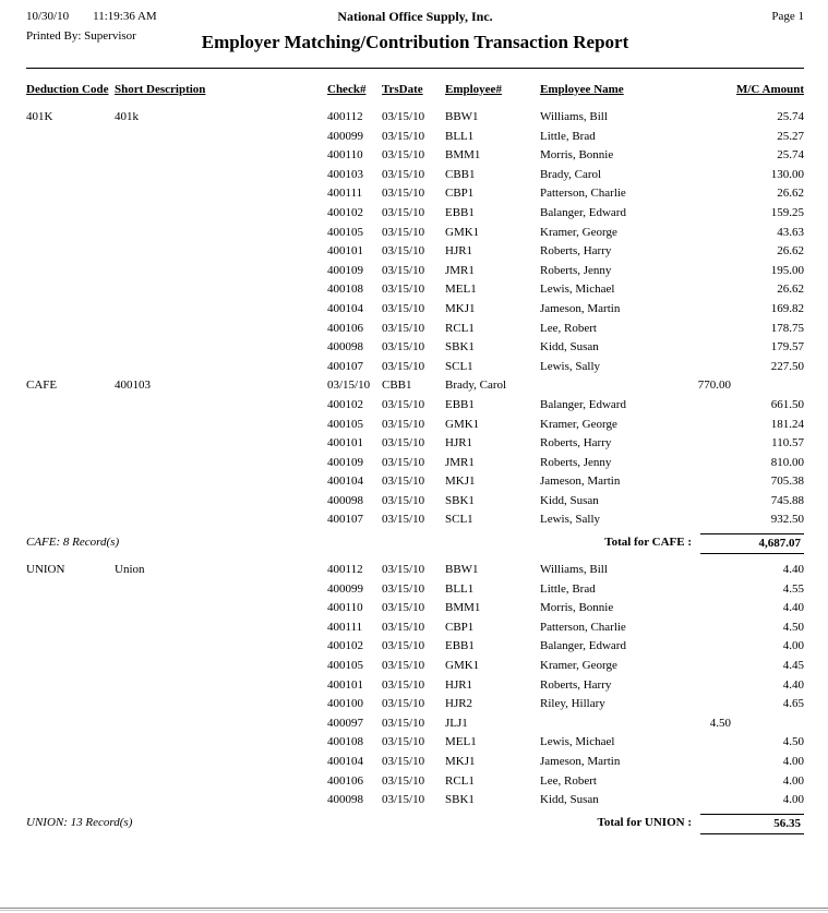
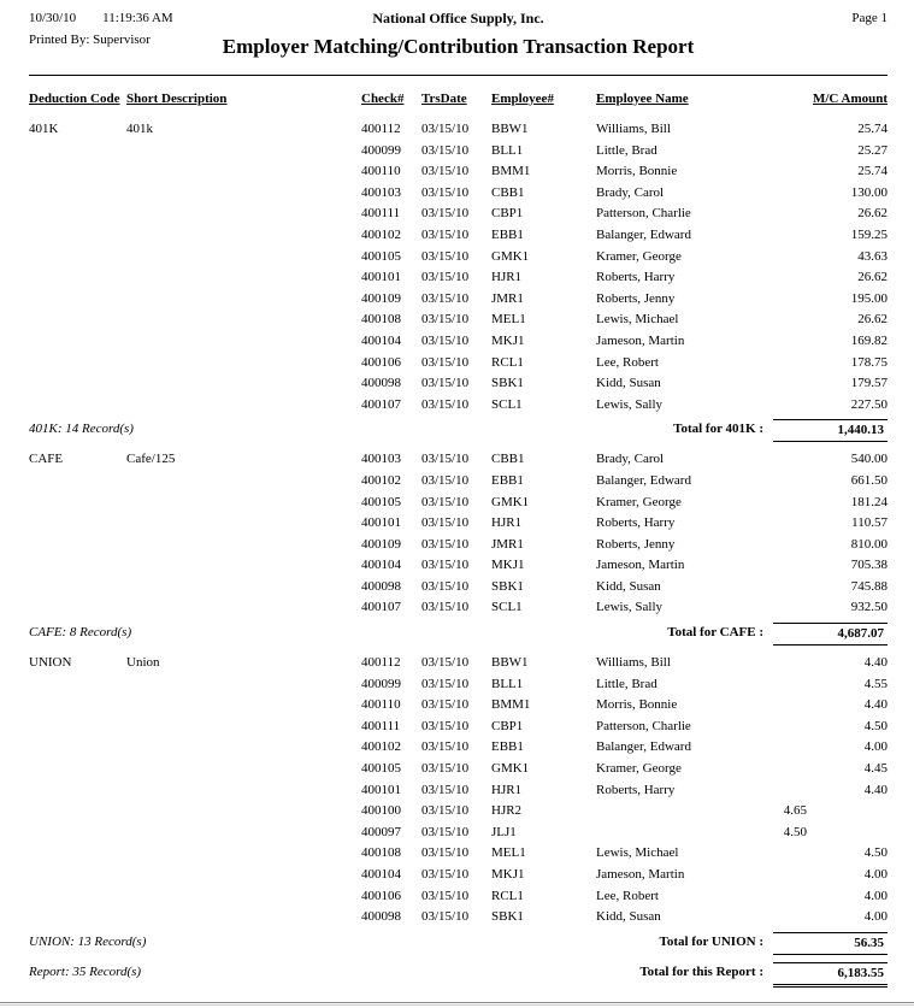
  10/30/10 11:19:36 AM
  National Office Supply, Inc.
  Page 1
  Printed By: Supervisor
  Employer Matching/Contribution Transaction Report
  Deduction Code
  Short Description
  Check#
  TrsDate
  Employee#
  Employee Name
  M/C Amount
  401K
  401k
  400112
  03/15/10
  BBW1
  Williams, Bill
  25.74
  400099
  03/15/10
  BLL1
  Little, Brad
  25.27
  400110
  03/15/10
  BMM1
  Morris, Bonnie
  25.74
  400103
  03/15/10
  CBB1
  Brady, Carol
  130.00
  400111
  03/15/10
  CBP1
  Patterson, Charlie
  26.62
  400102
  03/15/10
  EBB1
  Balanger, Edward
  159.25
  400105
  03/15/10
  GMK1
  Kramer, George
  43.63
  400101
  03/15/10
  HJR1
  Roberts, Harry
  26.62
  400109
  03/15/10
  JMR1
  Roberts, Jenny
  195.00
  400108
  03/15/10
  MEL1
  Lewis, Michael
  26.62
  400104
  03/15/10
  MKJ1
  Jameson, Martin
  169.82
  400106
  03/15/10
  RCL1
  Lee, Robert
  178.75
  400098
  03/15/10
  SBK1
  Kidd, Susan
  179.57
  400107
  03/15/10
  SCL1
  Lewis, Sally
  227.50
+ 401K: 14 Record(s)
+ Total for 401K :
+ 1,440.13
  CAFE
+ Cafe/125
  400103
  03/15/10
  CBB1
  Brady, Carol
- 770.00
+ 540.00
  400102
  03/15/10
  EBB1
  Balanger, Edward
  661.50
  400105
  03/15/10
  GMK1
  Kramer, George
  181.24
  400101
  03/15/10
  HJR1
  Roberts, Harry
  110.57
  400109
  03/15/10
  JMR1
  Roberts, Jenny
  810.00
  400104
  03/15/10
  MKJ1
  Jameson, Martin
  705.38
  400098
  03/15/10
  SBK1
  Kidd, Susan
  745.88
  400107
  03/15/10
  SCL1
  Lewis, Sally
  932.50
  CAFE: 8 Record(s)
  Total for CAFE :
  4,687.07
  UNION
  Union
  400112
  03/15/10
  BBW1
  Williams, Bill
  4.40
  400099
  03/15/10
  BLL1
  Little, Brad
  4.55
  400110
  03/15/10
  BMM1
  Morris, Bonnie
  4.40
  400111
  03/15/10
  CBP1
  Patterson, Charlie
  4.50
  400102
  03/15/10
  EBB1
  Balanger, Edward
  4.00
  400105
  03/15/10
  GMK1
  Kramer, George
  4.45
  400101
  03/15/10
  HJR1
  Roberts, Harry
  4.40
  400100
  03/15/10
  HJR2
- Riley, Hillary
  4.65
  400097
  03/15/10
  JLJ1
  4.50
  400108
  03/15/10
  MEL1
  Lewis, Michael
  4.50
  400104
  03/15/10
  MKJ1
  Jameson, Martin
  4.00
  400106
  03/15/10
  RCL1
  Lee, Robert
  4.00
  400098
  03/15/10
  SBK1
  Kidd, Susan
  4.00
  UNION: 13 Record(s)
  Total for UNION :
  56.35
+ Report: 35 Record(s)
+ Total for this Report :
+ 6,183.55
